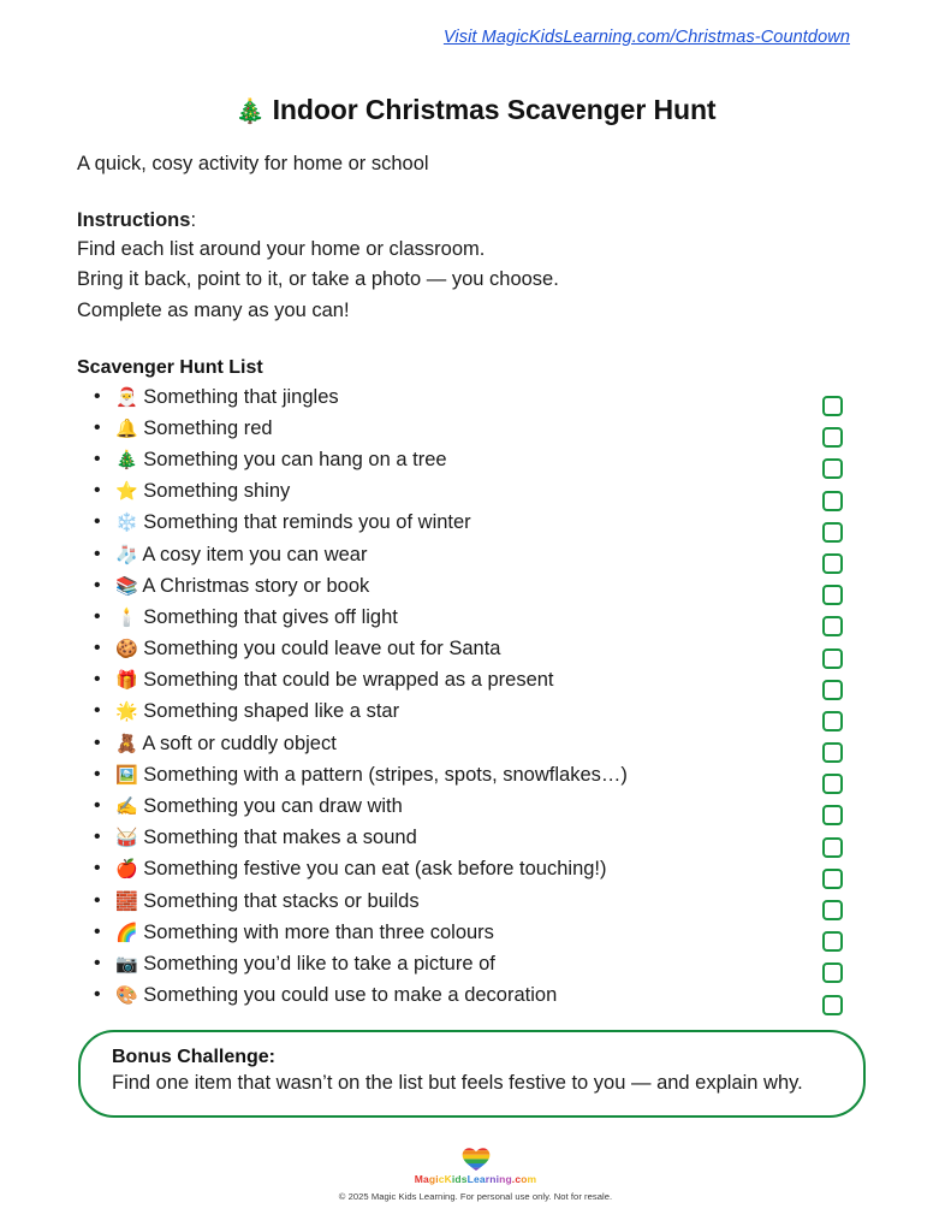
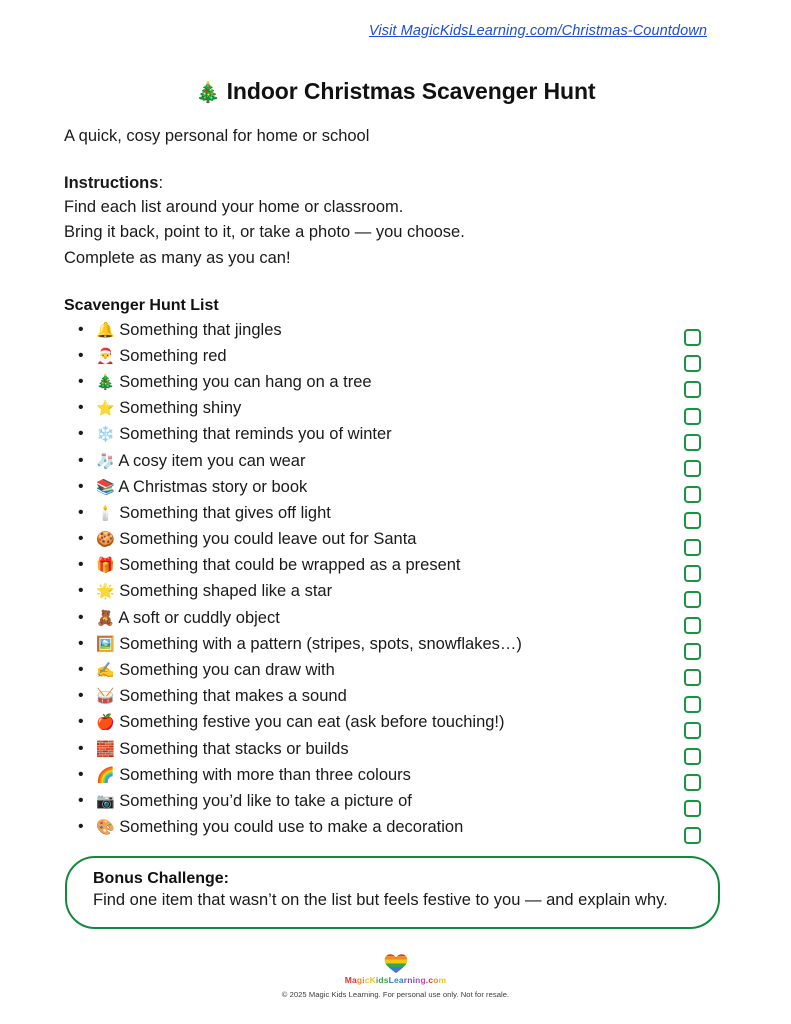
  Visit MagicKidsLearning.com/Christmas-Countdown
  🎄 Indoor Christmas Scavenger Hunt
- A quick, cosy activity for home or school
+ A quick, cosy personal for home or school
  Instructions:
  Find each list around your home or classroom.
  Bring it back, point to it, or take a photo — you choose.
  Complete as many as you can!
  Scavenger Hunt List
  •
- 🎅 Something that jingles
+ 🔔 Something that jingles
  •
- 🔔 Something red
+ 🎅 Something red
  •
  🎄 Something you can hang on a tree
  •
  ⭐ Something shiny
  •
  ❄️ Something that reminds you of winter
  •
  🧦 A cosy item you can wear
  •
  📚 A Christmas story or book
  •
  🕯️ Something that gives off light
  •
  🍪 Something you could leave out for Santa
  •
  🎁 Something that could be wrapped as a present
  •
  🌟 Something shaped like a star
  •
  🧸 A soft or cuddly object
  •
  🖼️ Something with a pattern (stripes, spots, snowflakes…)
  •
  ✍️ Something you can draw with
  •
  🥁 Something that makes a sound
  •
  🍎 Something festive you can eat (ask before touching!)
  •
  🧱 Something that stacks or builds
  •
  🌈 Something with more than three colours
  •
  📷 Something you’d like to take a picture of
  •
  🎨 Something you could use to make a decoration
  Bonus Challenge:
  Find one item that wasn’t on the list but feels festive to you — and explain why.
  MagicKidsLearning.com
  © 2025 Magic Kids Learning. For personal use only. Not for resale.
